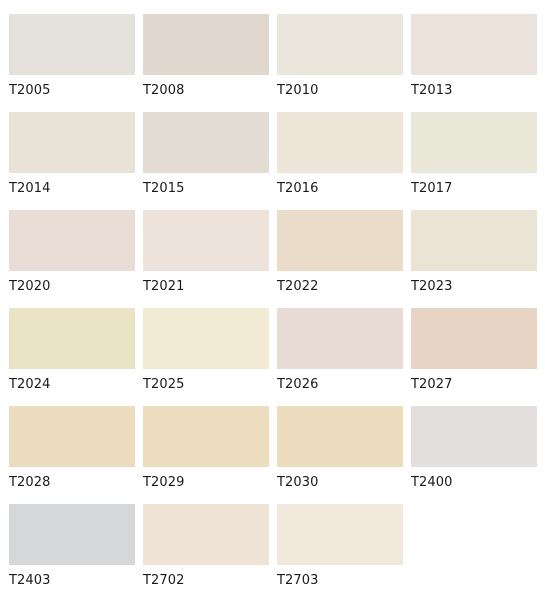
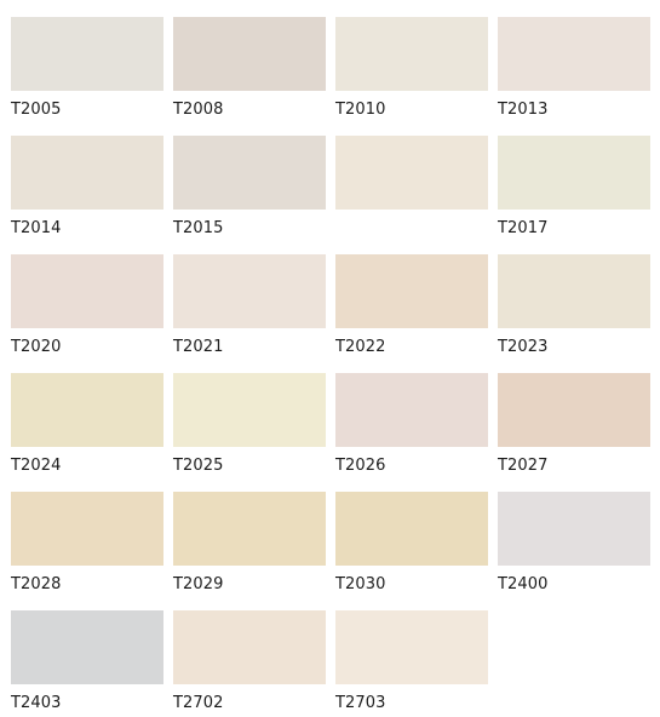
  T2005
  T2008
  T2010
  T2013
  T2014
  T2015
- T2016
  T2017
  T2020
  T2021
  T2022
  T2023
  T2024
  T2025
  T2026
  T2027
  T2028
  T2029
  T2030
  T2400
  T2403
  T2702
  T2703
